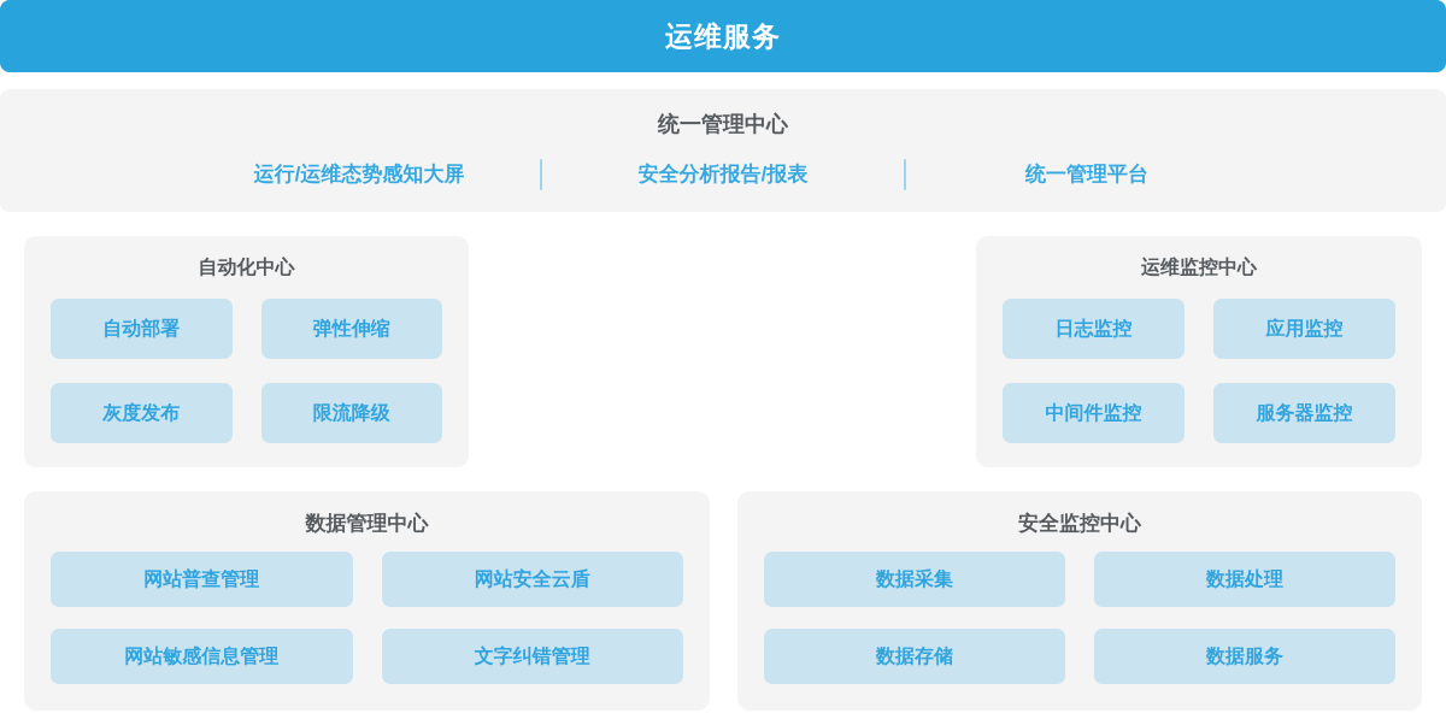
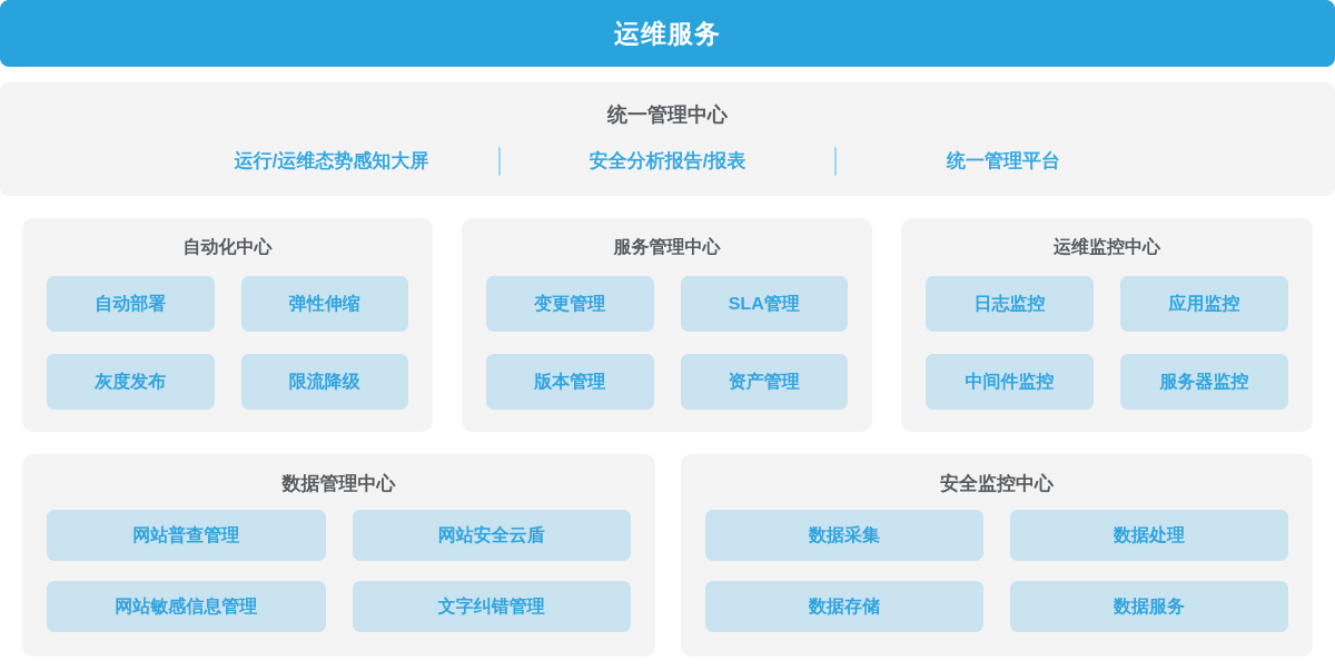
  运维服务
  统一管理中心
  运行/运维态势感知大屏
  安全分析报告/报表
  统一管理平台
  自动化中心
  自动部署
  弹性伸缩
  灰度发布
  限流降级
+ 服务管理中心
+ 变更管理
+ SLA管理
+ 版本管理
+ 资产管理
  运维监控中心
  日志监控
  应用监控
  中间件监控
  服务器监控
  数据管理中心
  网站普查管理
  网站安全云盾
  网站敏感信息管理
  文字纠错管理
  安全监控中心
  数据采集
  数据处理
  数据存储
  数据服务
